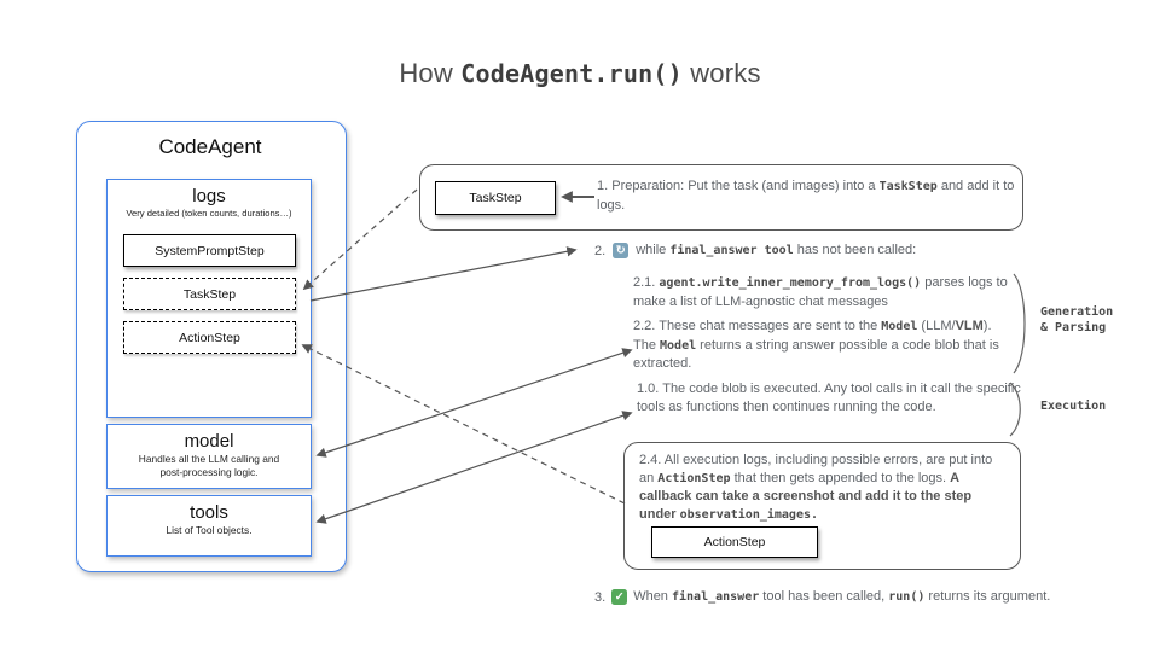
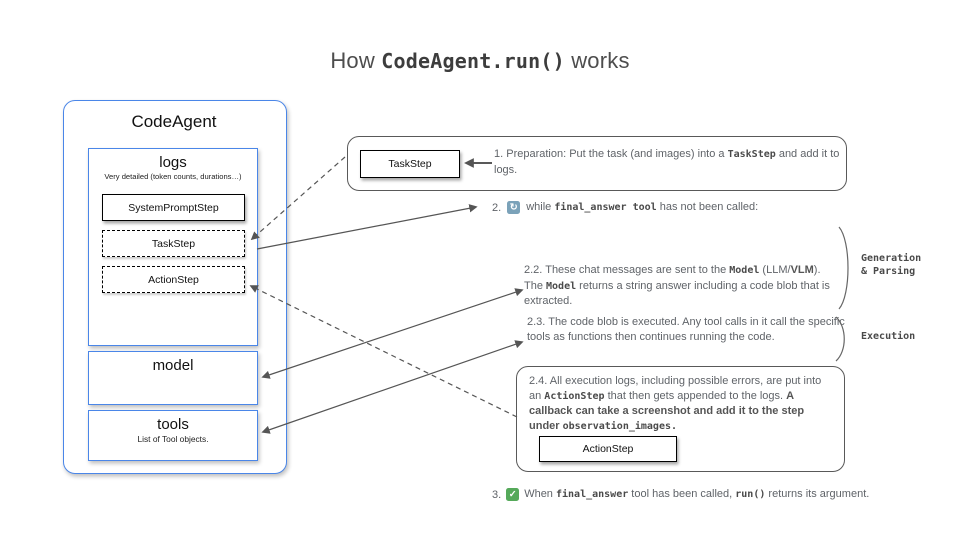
  How CodeAgent.run() works
  CodeAgent
  logs
  Very detailed (token counts, durations…)
  SystemPromptStep
  TaskStep
  ActionStep
  model
- Handles all the LLM calling and post-processing logic.
  tools
  List of Tool objects.
  TaskStep
  1. Preparation: Put the task (and images) into a TaskStep and add it to logs.
  2.
  ↻
  while final_answer tool has not been called:
- 2.1. agent.write_inner_memory_from_logs() parses logs to make a list of LLM-agnostic chat messages
- 2.2. These chat messages are sent to the Model (LLM/VLM). The Model returns a string answer possible a code blob that is extracted.
+ 2.2. These chat messages are sent to the Model (LLM/VLM). The Model returns a string answer including a code blob that is extracted.
- 1.0. The code blob is executed. Any tool calls in it call the specific tools as functions then continues running the code.
+ 2.3. The code blob is executed. Any tool calls in it call the specific tools as functions then continues running the code.
  2.4. All execution logs, including possible errors, are put into an ActionStep that then gets appended to the logs. A callback can take a screenshot and add it to the step under observation_images.
  ActionStep
  3.
  ✓
  When final_answer tool has been called, run() returns its argument.
  Generation
  & Parsing
  Execution
